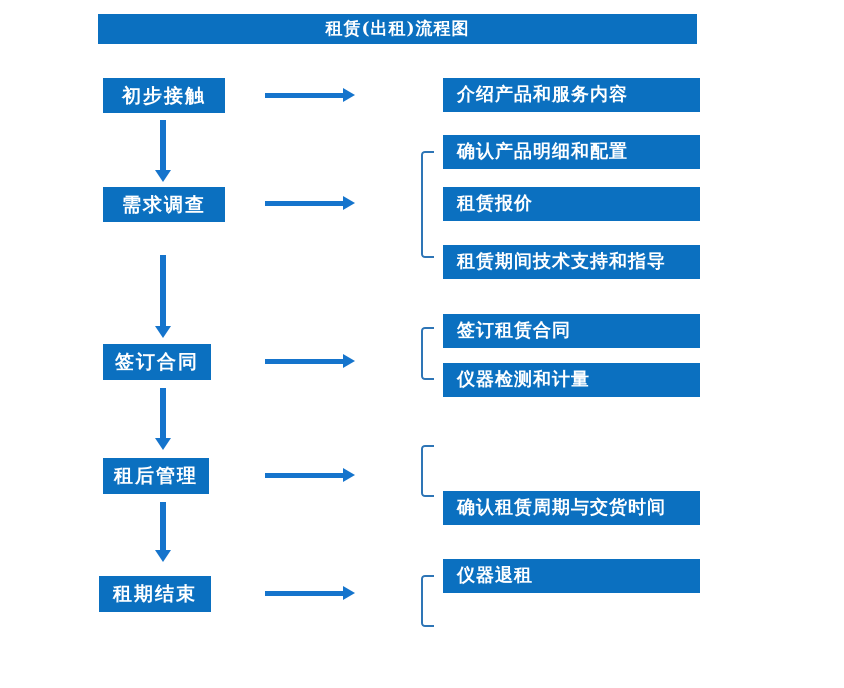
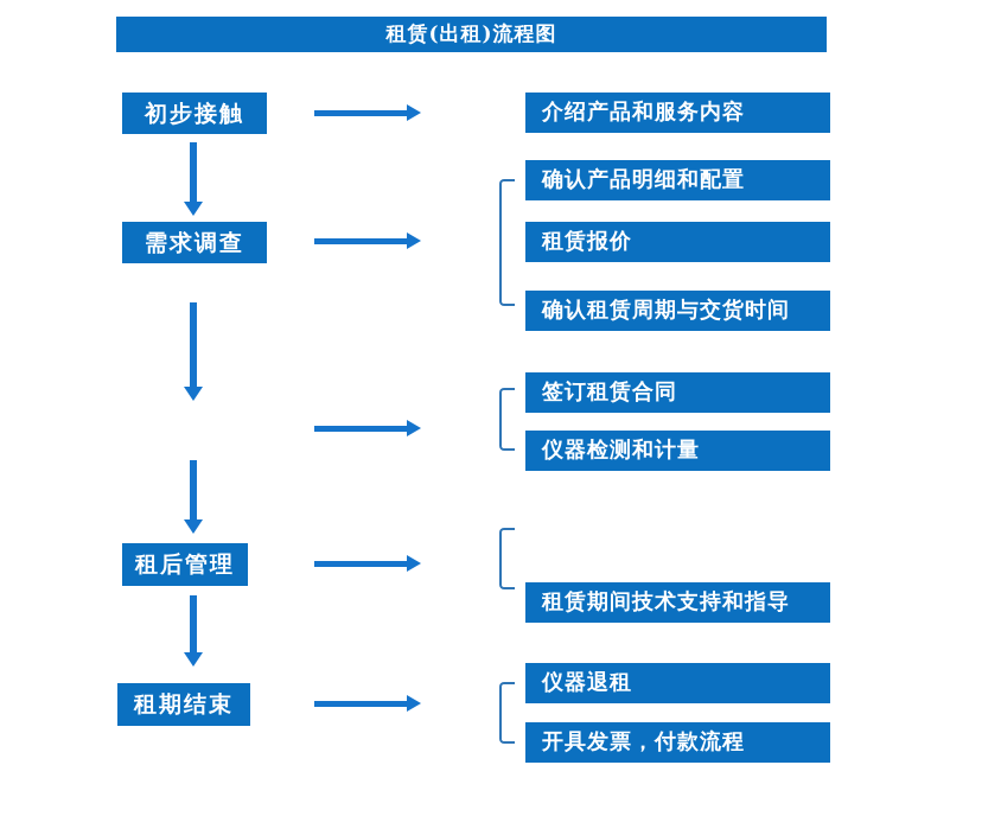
  租赁(出租)流程图
  初步接触
  需求调查
- 签订合同
  租后管理
  租期结束
  介绍产品和服务内容
  确认产品明细和配置
  租赁报价
- 租赁期间技术支持和指导
+ 确认租赁周期与交货时间
  签订租赁合同
  仪器检测和计量
- 确认租赁周期与交货时间
+ 租赁期间技术支持和指导
  仪器退租
+ 开具发票，付款流程
